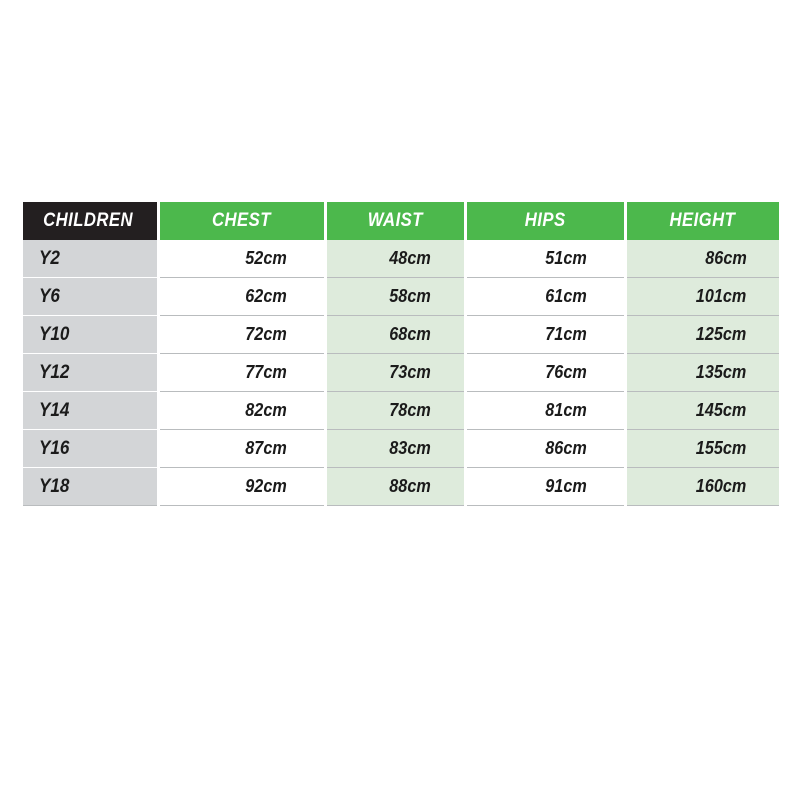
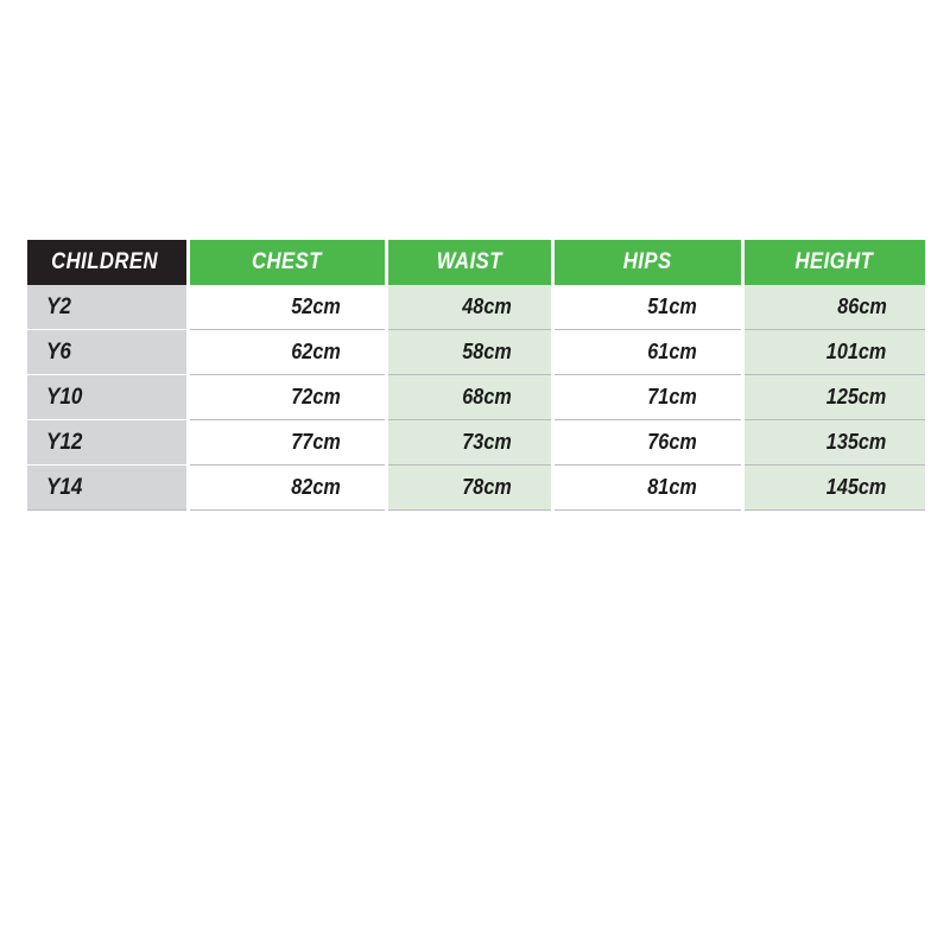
  CHILDREN	CHEST	WAIST	HIPS	HEIGHT
  Y2	52cm	48cm	51cm	86cm
  Y6	62cm	58cm	61cm	101cm
  Y10	72cm	68cm	71cm	125cm
  Y12	77cm	73cm	76cm	135cm
  Y14	82cm	78cm	81cm	145cm
- Y16	87cm	83cm	86cm	155cm
- Y18	92cm	88cm	91cm	160cm
